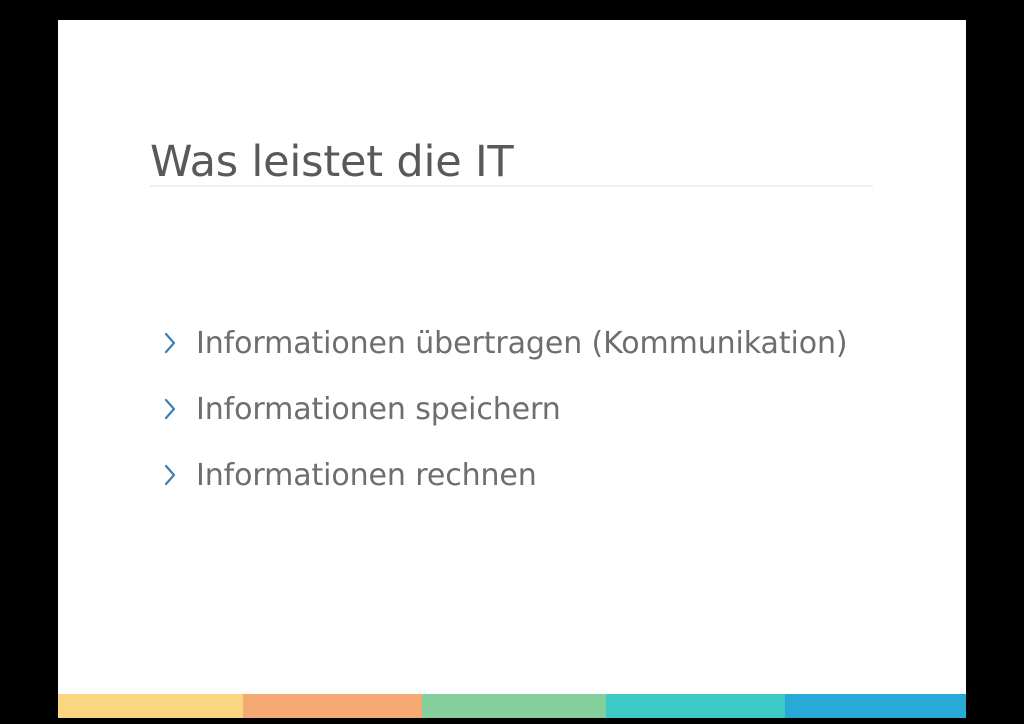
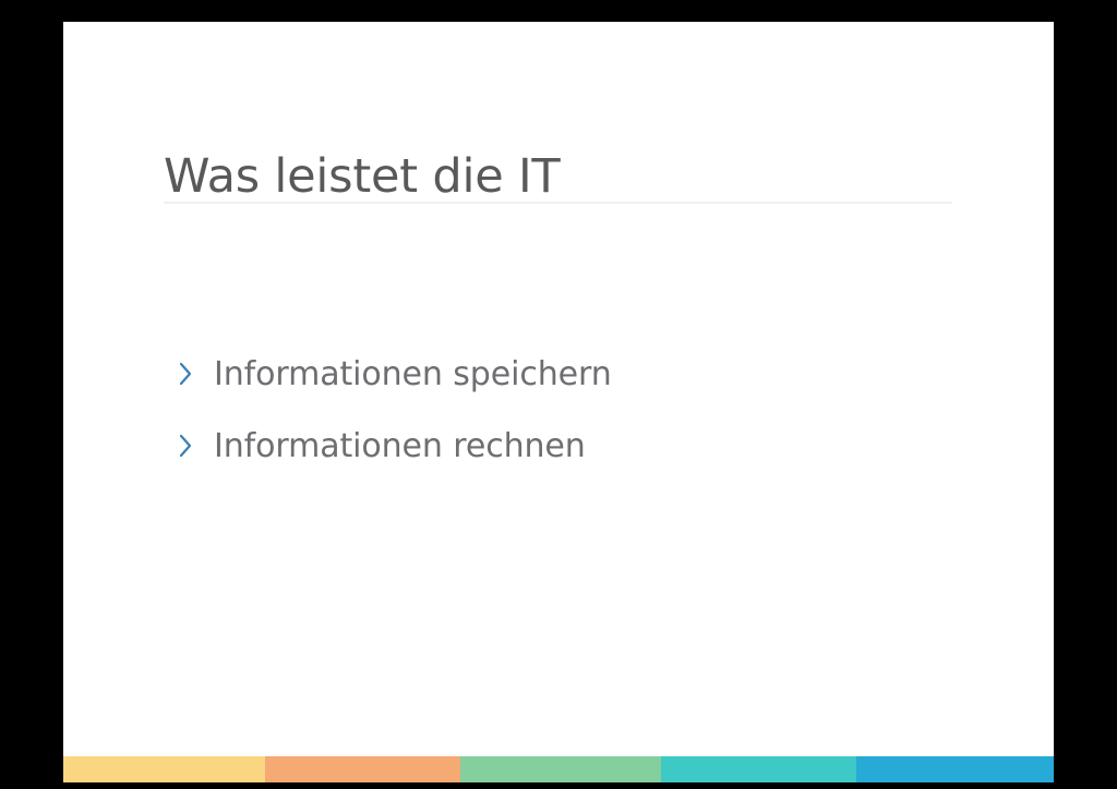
  Was leistet die IT
- Informationen übertragen (Kommunikation)
  Informationen speichern
  Informationen rechnen
